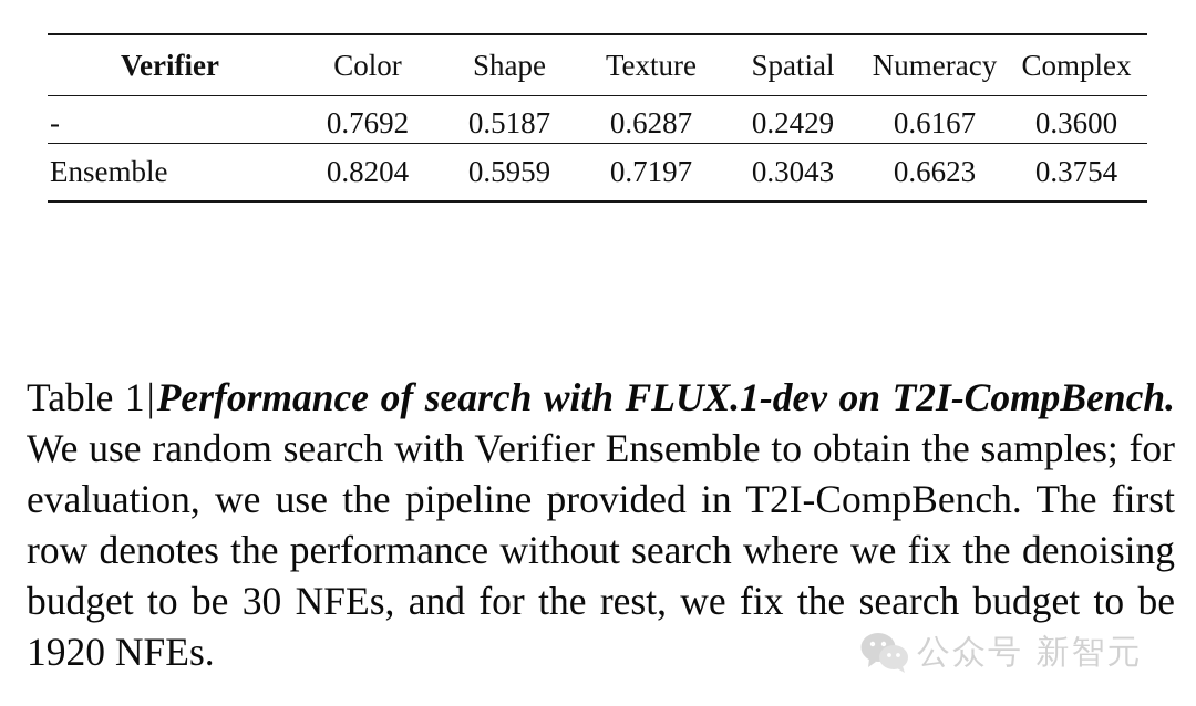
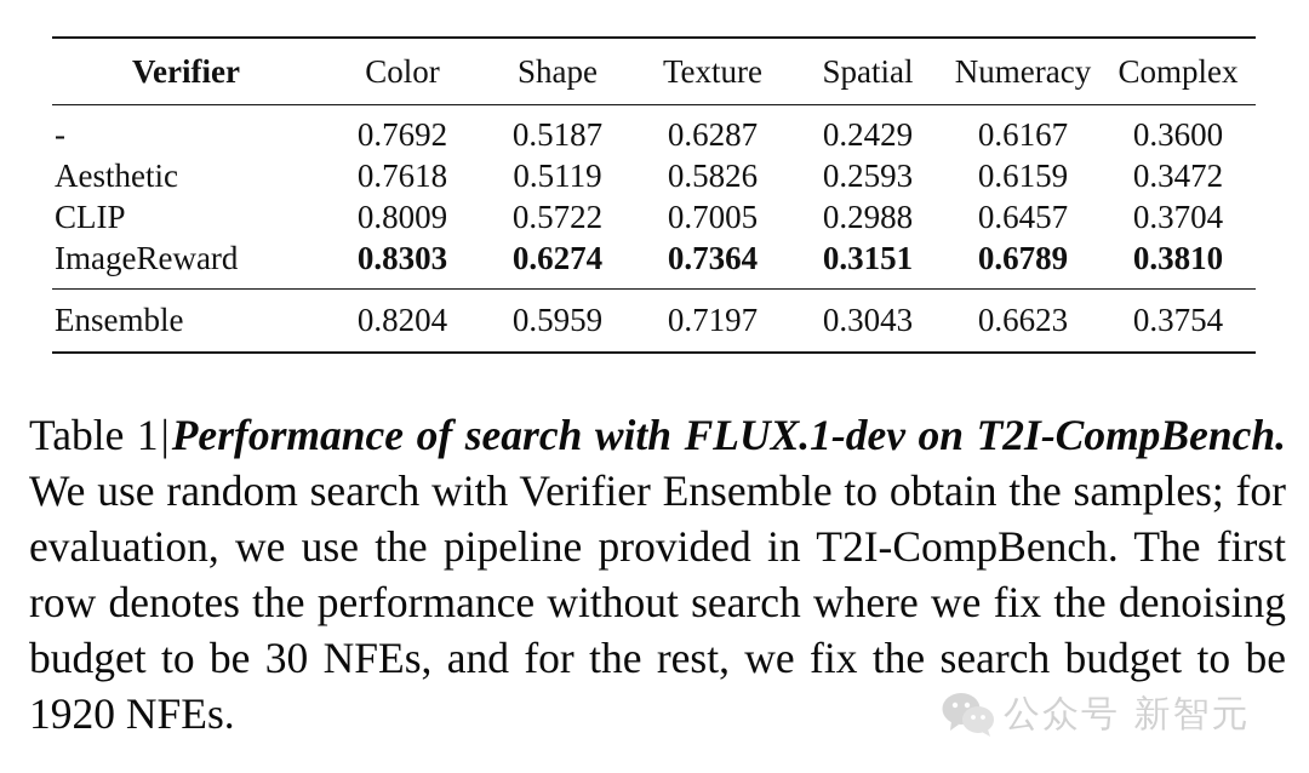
  Verifier	Color	Shape	Texture	Spatial	Numeracy	Complex
  -	0.7692	0.5187	0.6287	0.2429	0.6167	0.3600
+ Aesthetic	0.7618	0.5119	0.5826	0.2593	0.6159	0.3472
+ CLIP	0.8009	0.5722	0.7005	0.2988	0.6457	0.3704
+ ImageReward	0.8303	0.6274	0.7364	0.3151	0.6789	0.3810
  Ensemble	0.8204	0.5959	0.7197	0.3043	0.6623	0.3754
  Table 1|Performance of search with FLUX.1-dev on T2I-CompBench. We use random search with Verifier Ensemble to obtain the samples; for evaluation, we use the pipeline provided in T2I-CompBench. The first row denotes the performance without search where we fix the denoising budget to be 30 NFEs, and for the rest, we fix the search budget to be 1920 NFEs.
  公众号 新智元
